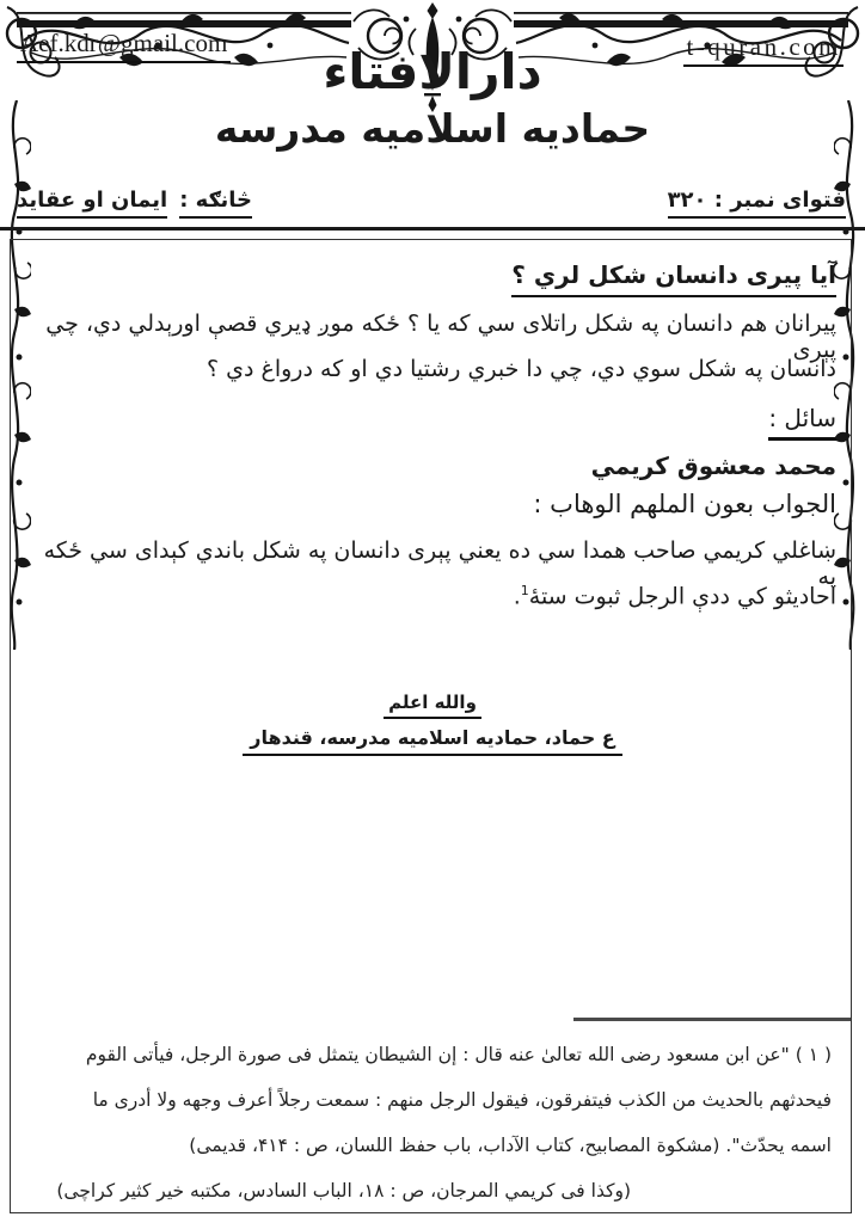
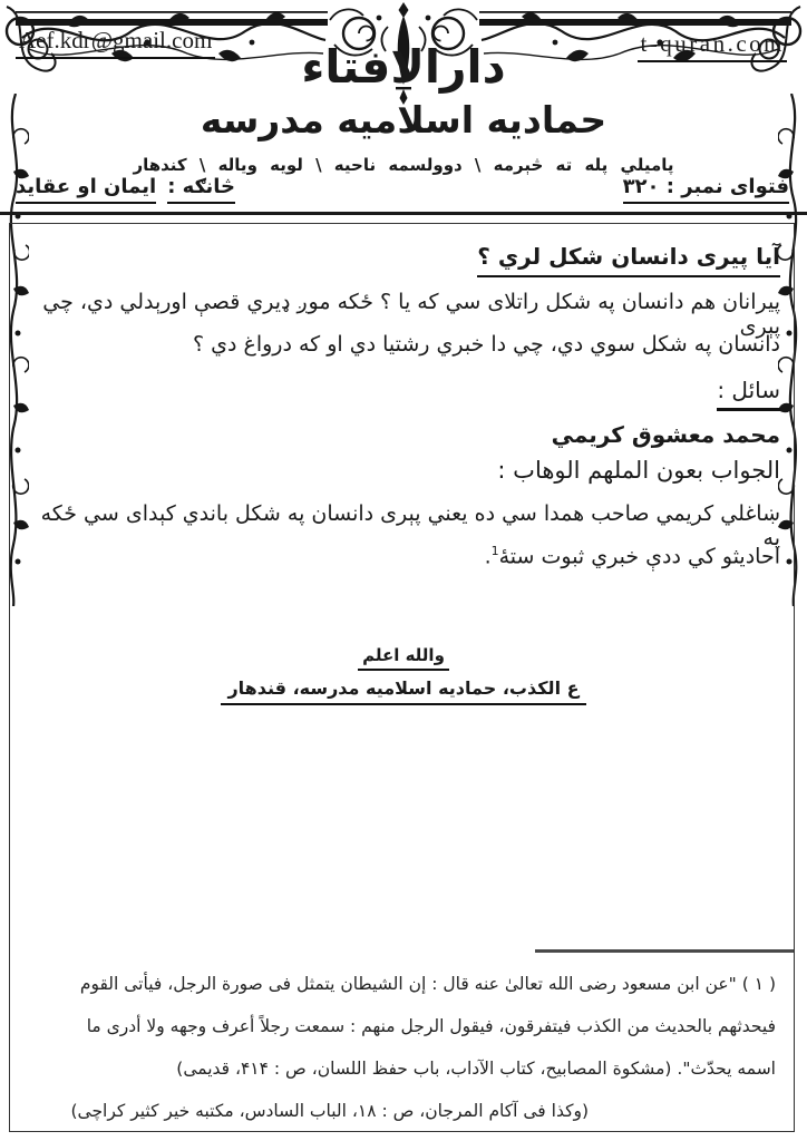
  Aef.kdr@gmail.com
  t-quran.com
  دارالافتاء
  حمادیه اسلامیه مدرسه
+ پامیلي پله ته څېرمه \ دوولسمه ناحیه \ لویه ویاله \ کندهار
  فتوای نمبر : ۳۲۰
  څانګه :
  ایمان او عقاید
  آیا پیری دانسان شکل لري ؟
  پیرانان هم دانسان په شکل راتلای سي که یا ؟ ځکه موږ ډیري قصې اورېدلي دي، چي پېری
  دانسان په شکل سوي دي، چي دا خبري رشتیا دي او که درواغ دي ؟
  سائل :
  محمد معشوق کریمي
  الجواب بعون الملهم الوهاب :
  ښاغلي کریمي صاحب همدا سي ده یعني پېری دانسان په شکل باندي کېدای سي ځکه په
- احادیثو کي ددې الرجل ثبوت ستۀ1.
+ احادیثو کي ددې خبري ثبوت ستۀ1.
  والله اعلم
- ع حماد، حمادیه اسلامیه مدرسه، قندهار
+ ع الکذب، حمادیه اسلامیه مدرسه، قندهار
  ( ۱ ) "عن ابن مسعود رضی الله تعالیٰ عنه قال : إن الشیطان یتمثل فی صورة الرجل، فیأتی القوم
  فیحدثهم بالحدیث من الکذب فیتفرقون، فیقول الرجل منهم : سمعت رجلاً أعرف وجهه ولا أدری ما
  اسمه یحدّث". (مشکوة المصابیح، کتاب الآداب، باب حفظ اللسان، ص : ۴۱۴، قدیمی)
- (وکذا فی کریمي المرجان، ص : ۱۸، الباب السادس، مکتبه خیر کثیر کراچی)
+ (وکذا فی آکام المرجان، ص : ۱۸، الباب السادس، مکتبه خیر کثیر کراچی)
